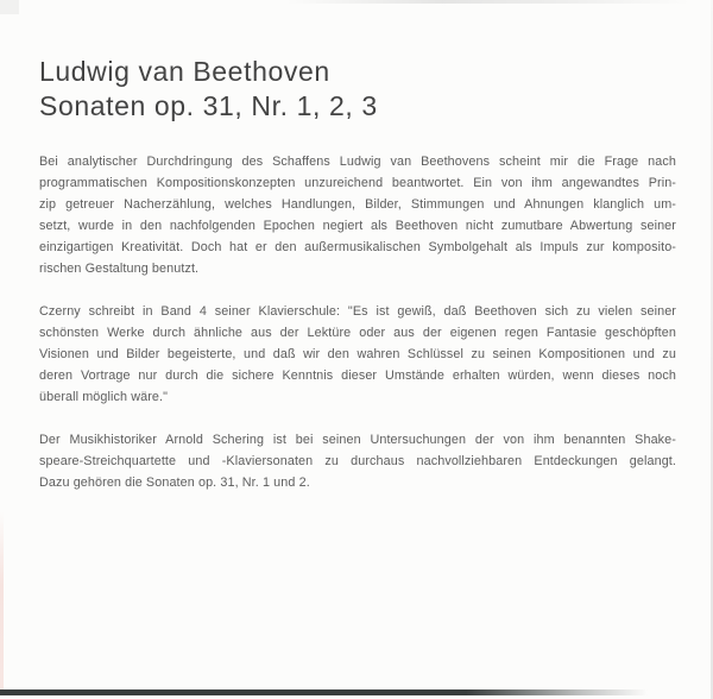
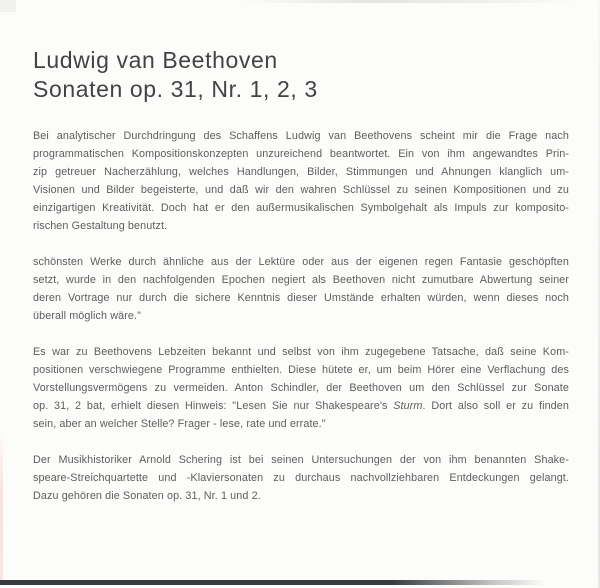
  Ludwig van Beethoven
  Sonaten op. 31, Nr. 1, 2, 3
  Bei analytischer Durchdringung des Schaffens Ludwig van Beethovens scheint mir die Frage nach
  programmatischen Kompositionskonzepten unzureichend beantwortet. Ein von ihm angewandtes Prin-
  zip getreuer Nacherzählung, welches Handlungen, Bilder, Stimmungen und Ahnungen klanglich um-
- setzt, wurde in den nachfolgenden Epochen negiert als Beethoven nicht zumutbare Abwertung seiner
+ Visionen und Bilder begeisterte, und daß wir den wahren Schlüssel zu seinen Kompositionen und zu
  einzigartigen Kreativität. Doch hat er den außermusikalischen Symbolgehalt als Impuls zur komposito-
  rischen Gestaltung benutzt.
- Czerny schreibt in Band 4 seiner Klavierschule: "Es ist gewiß, daß Beethoven sich zu vielen seiner
  schönsten Werke durch ähnliche aus der Lektüre oder aus der eigenen regen Fantasie geschöpften
- Visionen und Bilder begeisterte, und daß wir den wahren Schlüssel zu seinen Kompositionen und zu
+ setzt, wurde in den nachfolgenden Epochen negiert als Beethoven nicht zumutbare Abwertung seiner
  deren Vortrage nur durch die sichere Kenntnis dieser Umstände erhalten würden, wenn dieses noch
  überall möglich wäre."
+ Es war zu Beethovens Lebzeiten bekannt und selbst von ihm zugegebene Tatsache, daß seine Kom-
+ positionen verschwiegene Programme enthielten. Diese hütete er, um beim Hörer eine Verflachung des
+ Vorstellungsvermögens zu vermeiden. Anton Schindler, der Beethoven um den Schlüssel zur Sonate
+ op. 31, 2 bat, erhielt diesen Hinweis: "Lesen Sie nur Shakespeare's Sturm. Dort also soll er zu finden
+ sein, aber an welcher Stelle? Frager - lese, rate und errate."
  Der Musikhistoriker Arnold Schering ist bei seinen Untersuchungen der von ihm benannten Shake-
  speare-Streichquartette und -Klaviersonaten zu durchaus nachvollziehbaren Entdeckungen gelangt.
  Dazu gehören die Sonaten op. 31, Nr. 1 und 2.
